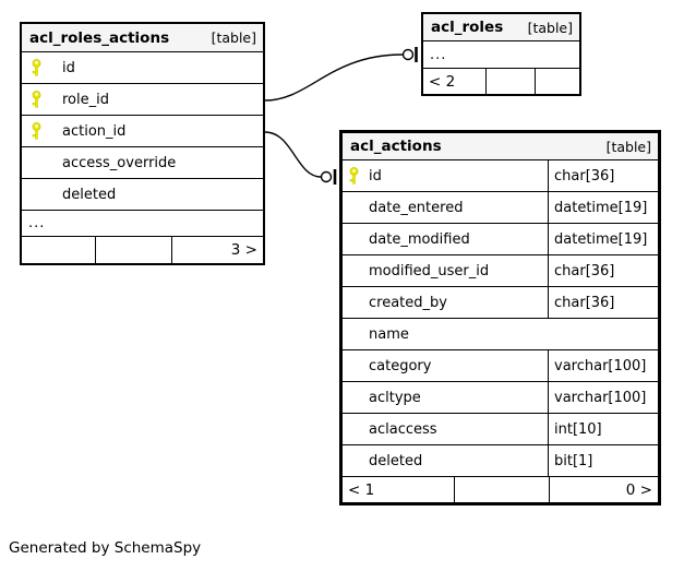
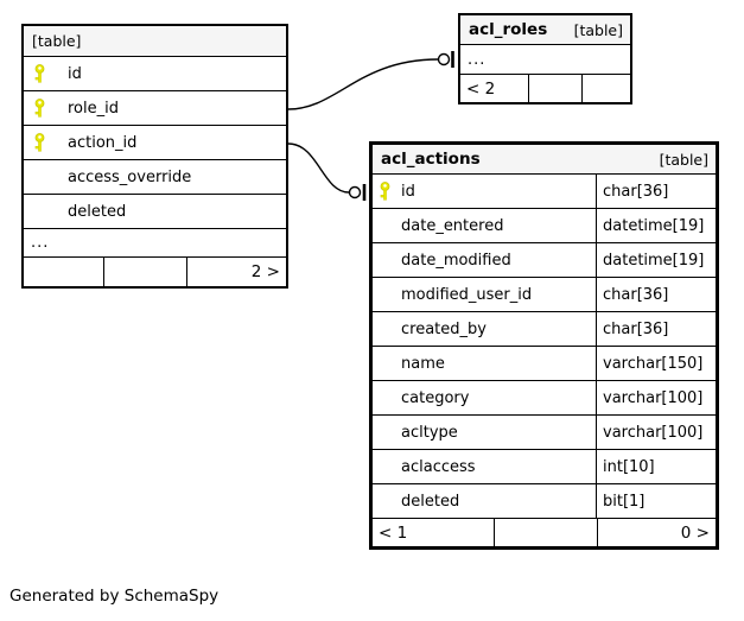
- acl_roles_actions
  [table]
  id
  role_id
  action_id
  access_override
  deleted
  ...
- 3 >
+ 2 >
  acl_roles
  [table]
  ...
  < 2
  acl_actions
  [table]
  id
  char[36]
  date_entered
  datetime[19]
  date_modified
  datetime[19]
  modified_user_id
  char[36]
  created_by
  char[36]
  name
+ varchar[150]
  category
  varchar[100]
  acltype
  varchar[100]
  aclaccess
  int[10]
  deleted
  bit[1]
  < 1
  0 >
  Generated by SchemaSpy
